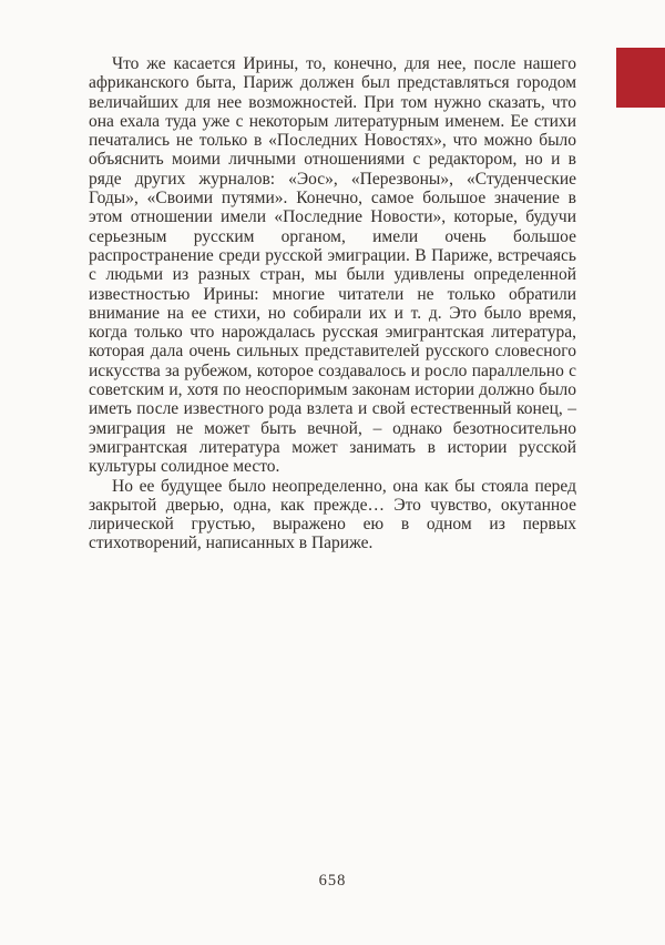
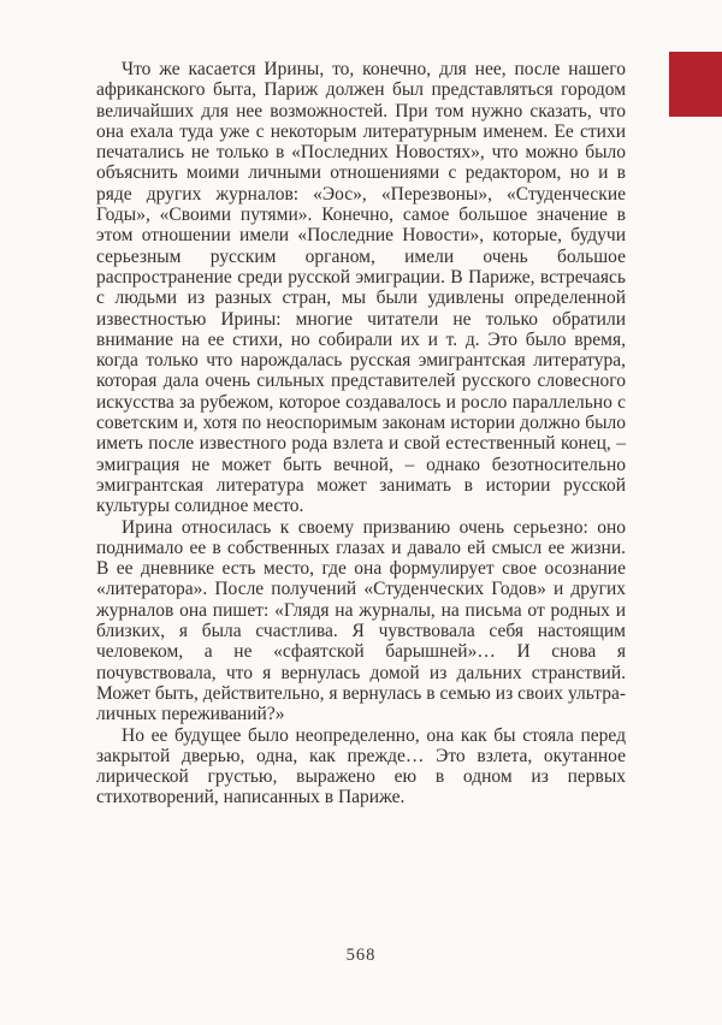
  Что же касается Ирины, то, конечно, для нее, после нашего африканского быта, Париж должен был представляться городом величайших для нее возможностей. При том нужно сказать, что она ехала туда уже с некоторым литературным именем. Ее стихи печатались не только в «Последних Новостях», что можно было объяснить моими личными отношениями с редактором, но и в ряде других журналов: «Эос», «Перезвоны», «Студенческие Годы», «Своими путями». Конечно, самое большое значение в этом отношении имели «Последние Новости», которые, будучи серьезным русским органом, имели очень большое распространение среди русской эмиграции. В Париже, встречаясь с людьми из разных стран, мы были удивлены определенной известностью Ирины: многие читатели не только обратили внимание на ее стихи, но собирали их и т. д. Это было время, когда только что нарождалась русская эмигрантская литература, которая дала очень сильных представителей русского словесного искусства за рубежом, которое создавалось и росло параллельно с советским и, хотя по неоспоримым законам истории должно было иметь после известного рода взлета и свой естественный конец, – эмиграция не может быть вечной, – однако безотносительно эмигрантская литература может занимать в истории русской культуры солидное место.
+ Ирина относилась к своему призванию очень серьезно: оно поднимало ее в собственных глазах и давало ей смысл ее жизни. В ее дневнике есть место, где она формулирует свое осознание «литератора». После получений «Студенческих Годов» и других журналов она пишет: «Глядя на журналы, на письма от родных и близких, я была счастлива. Я чувствовала себя настоящим человеком, а не «сфаятской барышней»… И снова я почувствовала, что я вернулась домой из дальних странствий. Может быть, действительно, я вернулась в семью из своих ультра-личных переживаний?»
- Но ее будущее было неопределенно, она как бы стояла перед закрытой дверью, одна, как прежде… Это чувство, окутанное лирической грустью, выражено ею в одном из первых стихотворений, написанных в Париже.
+ Но ее будущее было неопределенно, она как бы стояла перед закрытой дверью, одна, как прежде… Это взлета, окутанное лирической грустью, выражено ею в одном из первых стихотворений, написанных в Париже.
- 658
+ 568
